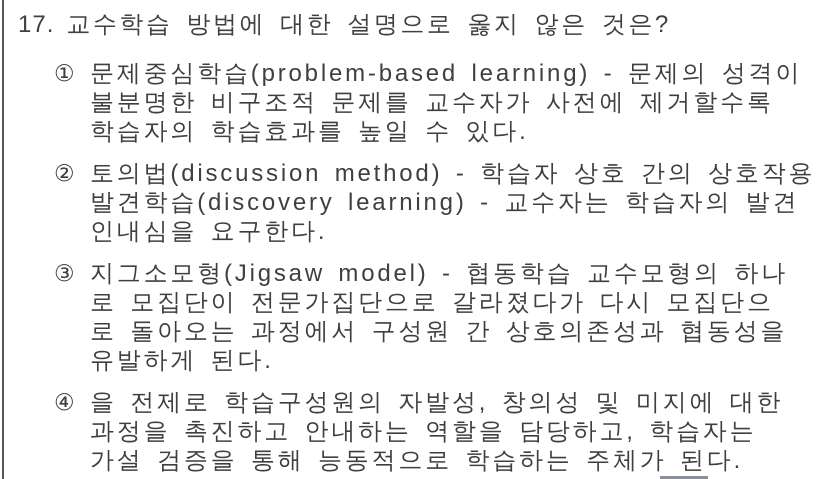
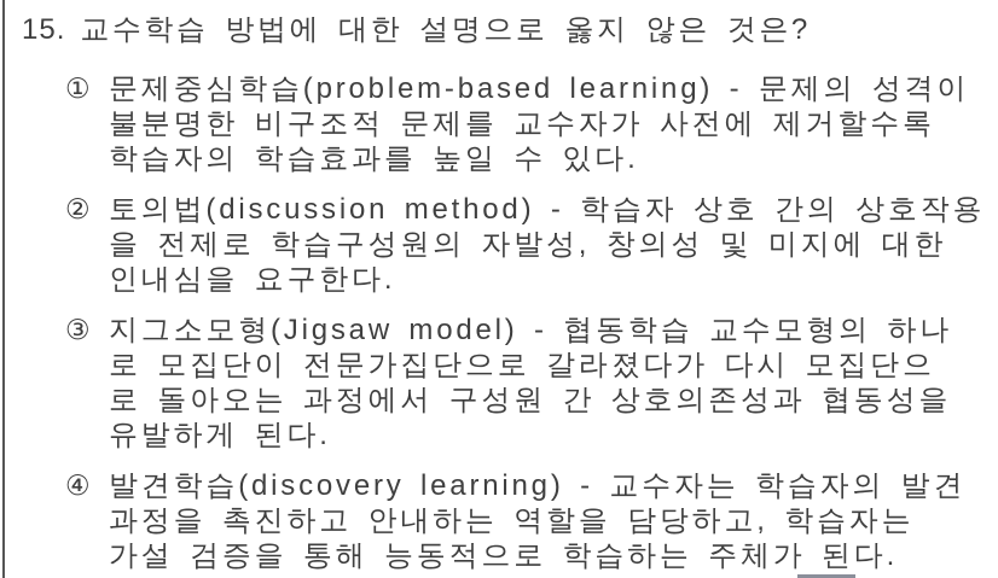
- 17.
+ 15.
  교수학습 방법에 대한 설명으로 옳지 않은 것은?
  ①
  문제중심학습(problem-based learning) - 문제의 성격이
  불분명한 비구조적 문제를 교수자가 사전에 제거할수록
  학습자의 학습효과를 높일 수 있다.
  ②
  토의법(discussion method) - 학습자 상호 간의 상호작용
- 발견학습(discovery learning) - 교수자는 학습자의 발견
+ 을 전제로 학습구성원의 자발성, 창의성 및 미지에 대한
  인내심을 요구한다.
  ③
  지그소모형(Jigsaw model) - 협동학습 교수모형의 하나
  로 모집단이 전문가집단으로 갈라졌다가 다시 모집단으
  로 돌아오는 과정에서 구성원 간 상호의존성과 협동성을
  유발하게 된다.
  ④
- 을 전제로 학습구성원의 자발성, 창의성 및 미지에 대한
+ 발견학습(discovery learning) - 교수자는 학습자의 발견
  과정을 촉진하고 안내하는 역할을 담당하고, 학습자는
  가설 검증을 통해 능동적으로 학습하는 주체가 된다.
